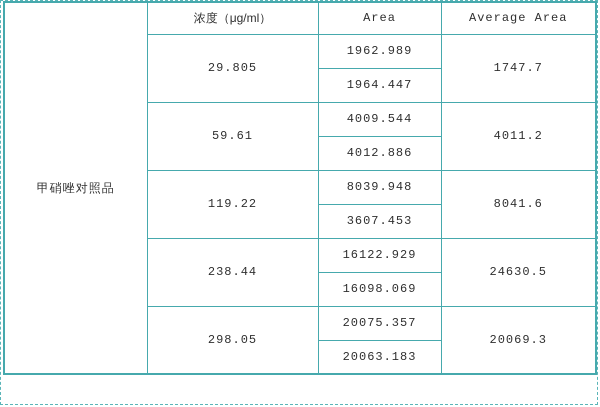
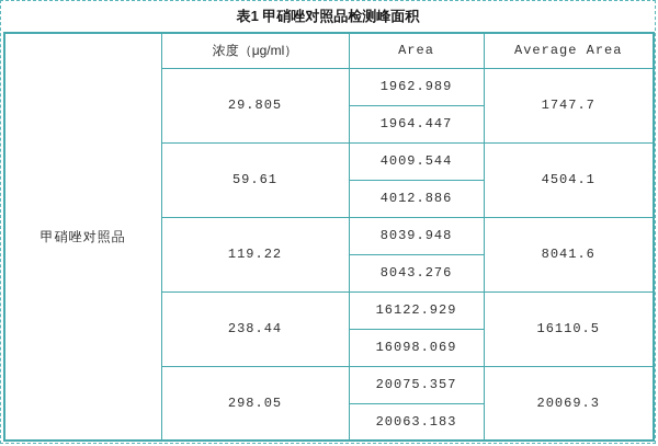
+ 表1 甲硝唑对照品检测峰面积
  甲硝唑对照品	浓度（μg/ml）	Area	Average Area
  29.805	1962.989	1747.7
  1964.447
- 59.61	4009.544	4011.2
+ 59.61	4009.544	4504.1
  4012.886
  119.22	8039.948	8041.6
- 3607.453
+ 8043.276
- 238.44	16122.929	24630.5
+ 238.44	16122.929	16110.5
  16098.069
  298.05	20075.357	20069.3
  20063.183
